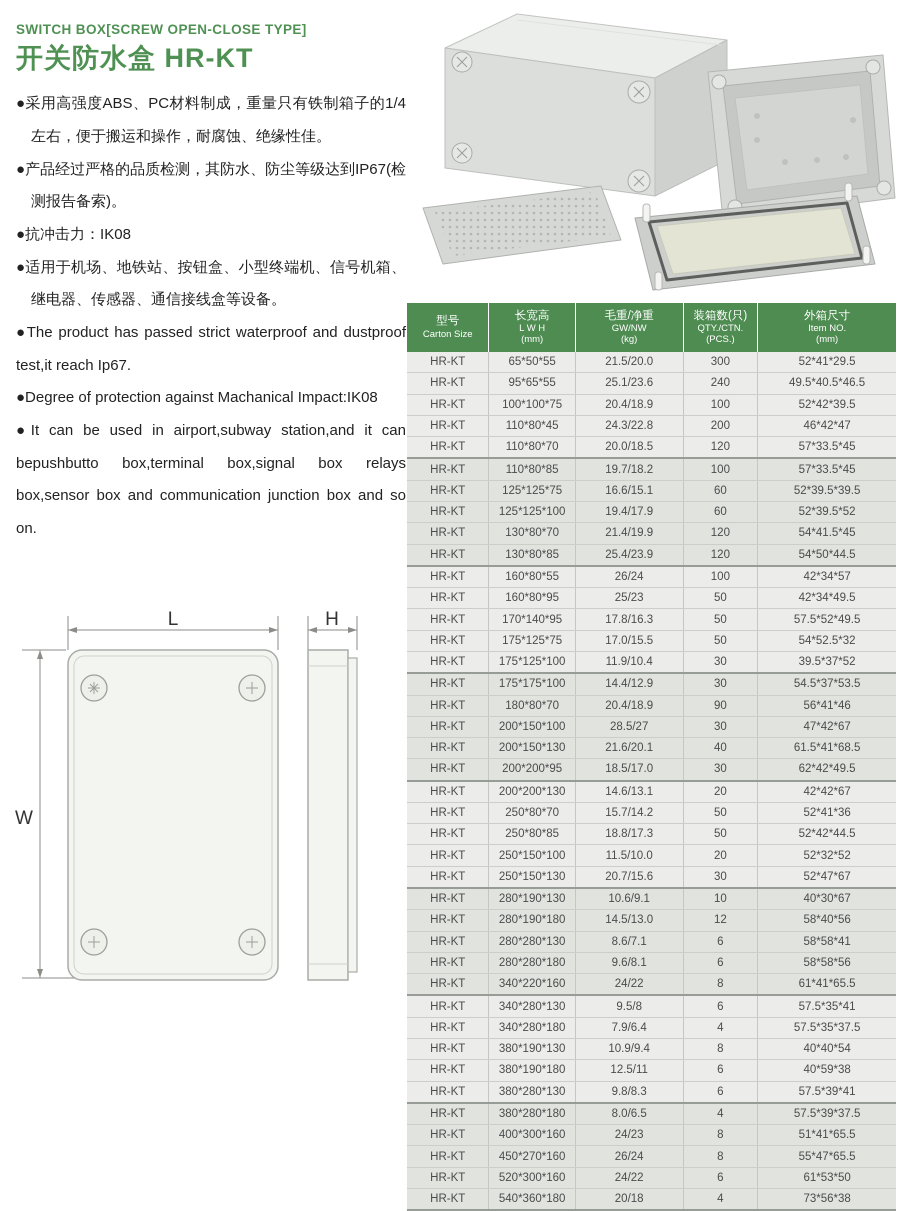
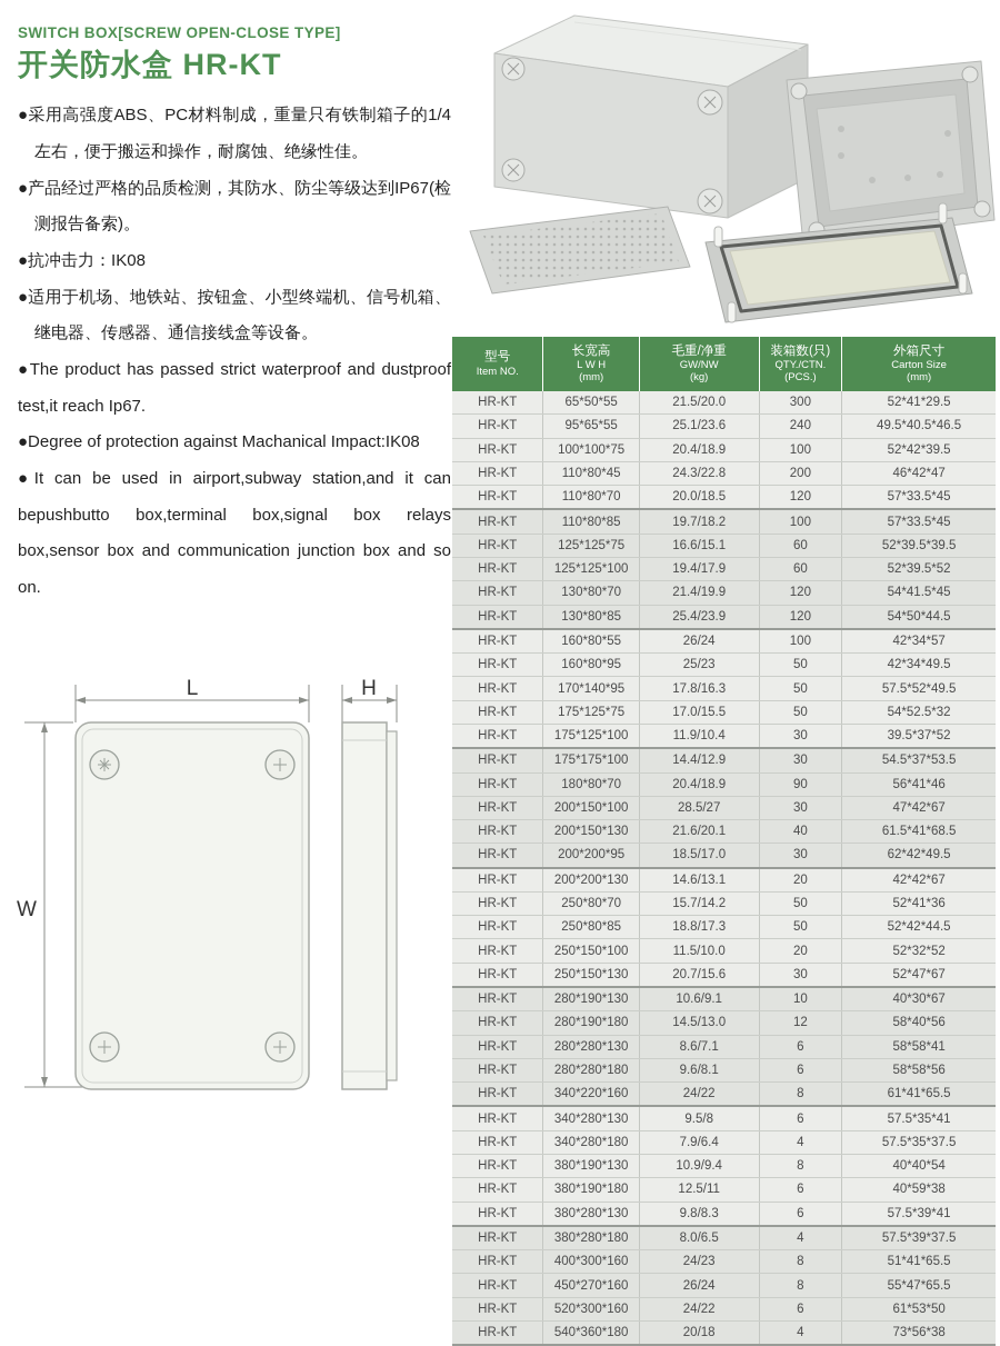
  SWITCH BOX[SCREW OPEN-CLOSE TYPE]
  开关防水盒 HR-KT
  ●采用高强度ABS、PC材料制成，重量只有铁制箱子的1/4左右，便于搬运和操作，耐腐蚀、绝缘性佳。
  ●产品经过严格的品质检测，其防水、防尘等级达到IP67(检测报告备索)。
  ●抗冲击力：IK08
  ●适用于机场、地铁站、按钮盒、小型终端机、信号机箱、继电器、传感器、通信接线盒等设备。
  ●The product has passed strict waterproof and dustproof test,it reach Ip67.
  ●Degree of protection against Machanical Impact:IK08
  ●It can be used in airport,subway station,and it can bepushbutto box,terminal box,signal box relays box,sensor box and communication junction box and so on.
  L
  H
  W
  型号
- Carton Size
+ Item NO.
  长宽高
  L W H
  (mm)
  毛重/净重
  GW/NW
  (kg)
  装箱数(只)
  QTY./CTN.
  (PCS.)
  外箱尺寸
- Item NO.
+ Carton Size
  (mm)
  HR-KT
  65*50*55
  21.5/20.0
  300
  52*41*29.5
  HR-KT
  95*65*55
  25.1/23.6
  240
  49.5*40.5*46.5
  HR-KT
  100*100*75
  20.4/18.9
  100
  52*42*39.5
  HR-KT
  110*80*45
  24.3/22.8
  200
  46*42*47
  HR-KT
  110*80*70
  20.0/18.5
  120
  57*33.5*45
  HR-KT
  110*80*85
  19.7/18.2
  100
  57*33.5*45
  HR-KT
  125*125*75
  16.6/15.1
  60
  52*39.5*39.5
  HR-KT
  125*125*100
  19.4/17.9
  60
  52*39.5*52
  HR-KT
  130*80*70
  21.4/19.9
  120
  54*41.5*45
  HR-KT
  130*80*85
  25.4/23.9
  120
  54*50*44.5
  HR-KT
  160*80*55
  26/24
  100
  42*34*57
  HR-KT
  160*80*95
  25/23
  50
  42*34*49.5
  HR-KT
  170*140*95
  17.8/16.3
  50
  57.5*52*49.5
  HR-KT
  175*125*75
  17.0/15.5
  50
  54*52.5*32
  HR-KT
  175*125*100
  11.9/10.4
  30
  39.5*37*52
  HR-KT
  175*175*100
  14.4/12.9
  30
  54.5*37*53.5
  HR-KT
  180*80*70
  20.4/18.9
  90
  56*41*46
  HR-KT
  200*150*100
  28.5/27
  30
  47*42*67
  HR-KT
  200*150*130
  21.6/20.1
  40
  61.5*41*68.5
  HR-KT
  200*200*95
  18.5/17.0
  30
  62*42*49.5
  HR-KT
  200*200*130
  14.6/13.1
  20
  42*42*67
  HR-KT
  250*80*70
  15.7/14.2
  50
  52*41*36
  HR-KT
  250*80*85
  18.8/17.3
  50
  52*42*44.5
  HR-KT
  250*150*100
  11.5/10.0
  20
  52*32*52
  HR-KT
  250*150*130
  20.7/15.6
  30
  52*47*67
  HR-KT
  280*190*130
  10.6/9.1
  10
  40*30*67
  HR-KT
  280*190*180
  14.5/13.0
  12
  58*40*56
  HR-KT
  280*280*130
  8.6/7.1
  6
  58*58*41
  HR-KT
  280*280*180
  9.6/8.1
  6
  58*58*56
  HR-KT
  340*220*160
  24/22
  8
  61*41*65.5
  HR-KT
  340*280*130
  9.5/8
  6
  57.5*35*41
  HR-KT
  340*280*180
  7.9/6.4
  4
  57.5*35*37.5
  HR-KT
  380*190*130
  10.9/9.4
  8
  40*40*54
  HR-KT
  380*190*180
  12.5/11
  6
  40*59*38
  HR-KT
  380*280*130
  9.8/8.3
  6
  57.5*39*41
  HR-KT
  380*280*180
  8.0/6.5
  4
  57.5*39*37.5
  HR-KT
  400*300*160
  24/23
  8
  51*41*65.5
  HR-KT
  450*270*160
  26/24
  8
  55*47*65.5
  HR-KT
  520*300*160
  24/22
  6
  61*53*50
  HR-KT
  540*360*180
  20/18
  4
  73*56*38
